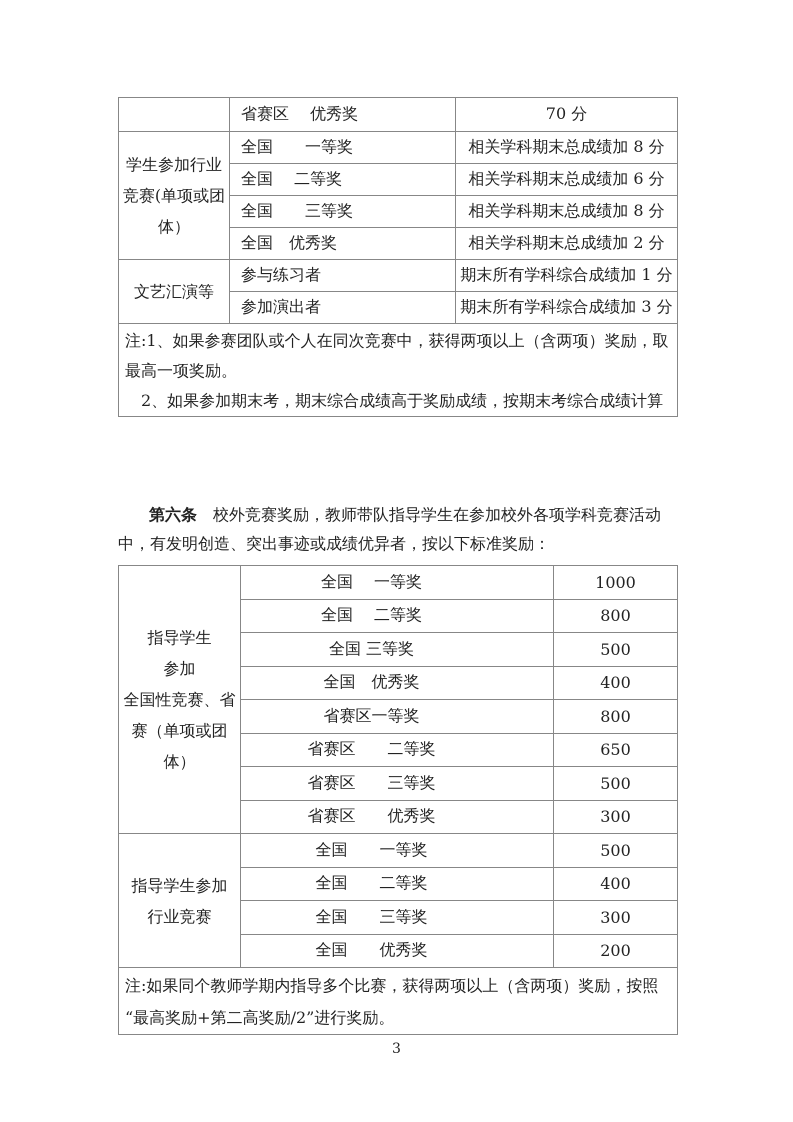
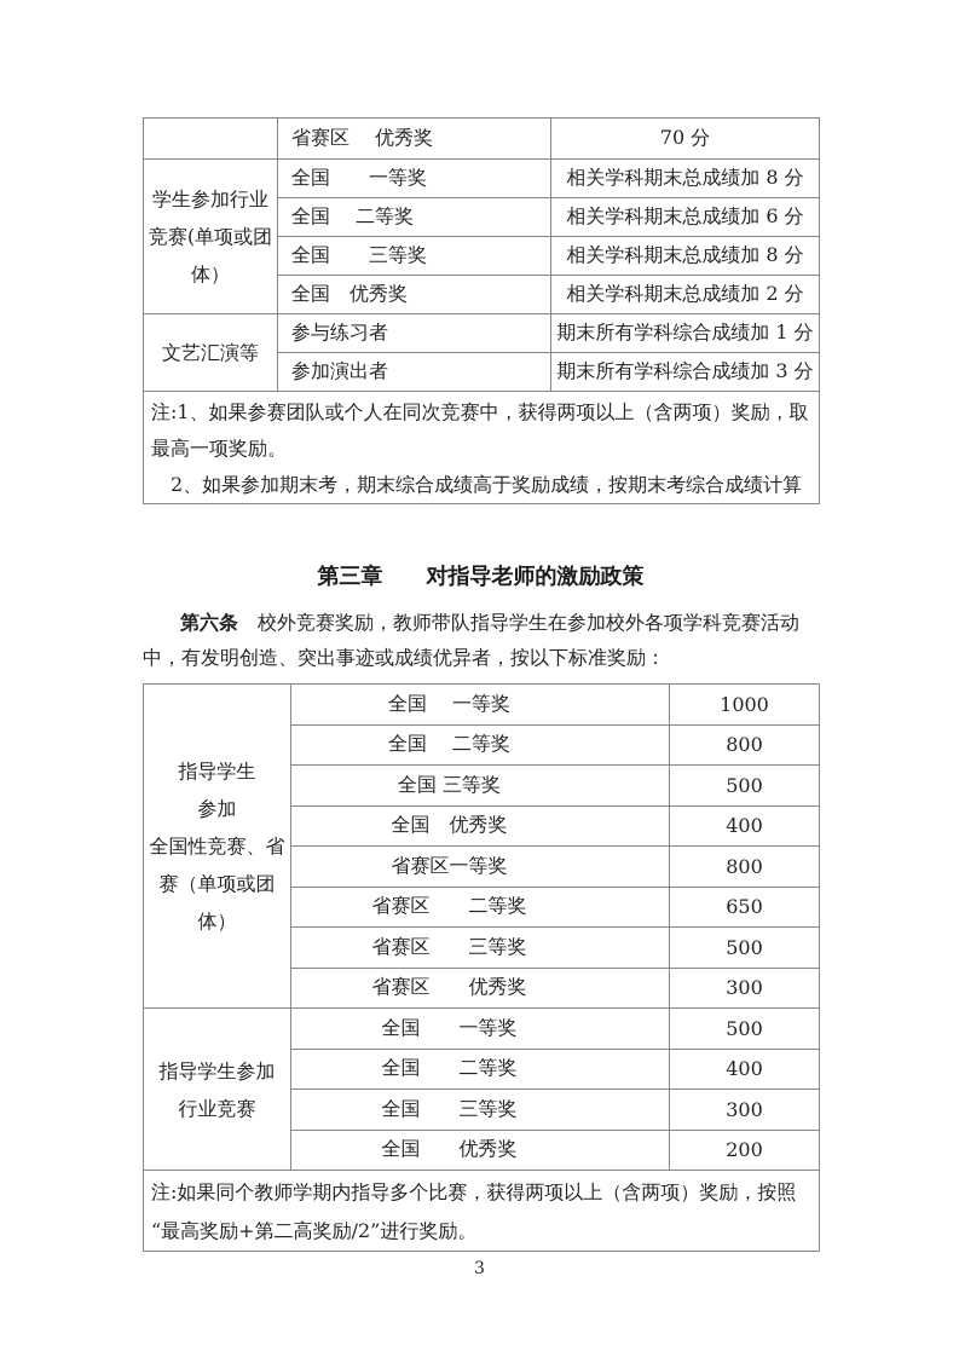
  	省赛区 优秀奖	70 分
  学生参加行业 竞赛(单项或团 体）	全国 一等奖	相关学科期末总成绩加 8 分
  全国 二等奖	相关学科期末总成绩加 6 分
  全国 三等奖	相关学科期末总成绩加 8 分
  全国 优秀奖	相关学科期末总成绩加 2 分
  文艺汇演等	参与练习者	期末所有学科综合成绩加 1 分
  参加演出者	期末所有学科综合成绩加 3 分
  注:1、如果参赛团队或个人在同次竞赛中，获得两项以上（含两项）奖励，取 最高一项奖励。 2、如果参加期末考，期末综合成绩高于奖励成绩，按期末考综合成绩计算
+ 第三章 对指导老师的激励政策
  第六条 校外竞赛奖励，教师带队指导学生在参加校外各项学科竞赛活动
  中，有发明创造、突出事迹或成绩优异者，按以下标准奖励：
  指导学生 参加 全国性竞赛、省 赛（单项或团 体）	全国 一等奖	1000
  全国 二等奖	800
  全国 三等奖	500
  全国 优秀奖	400
  省赛区一等奖	800
  省赛区 二等奖	650
  省赛区 三等奖	500
  省赛区 优秀奖	300
  指导学生参加 行业竞赛	全国 一等奖	500
  全国 二等奖	400
  全国 三等奖	300
  全国 优秀奖	200
  注:如果同个教师学期内指导多个比赛，获得两项以上（含两项）奖励，按照 “最高奖励+第二高奖励/2”进行奖励。
  3
